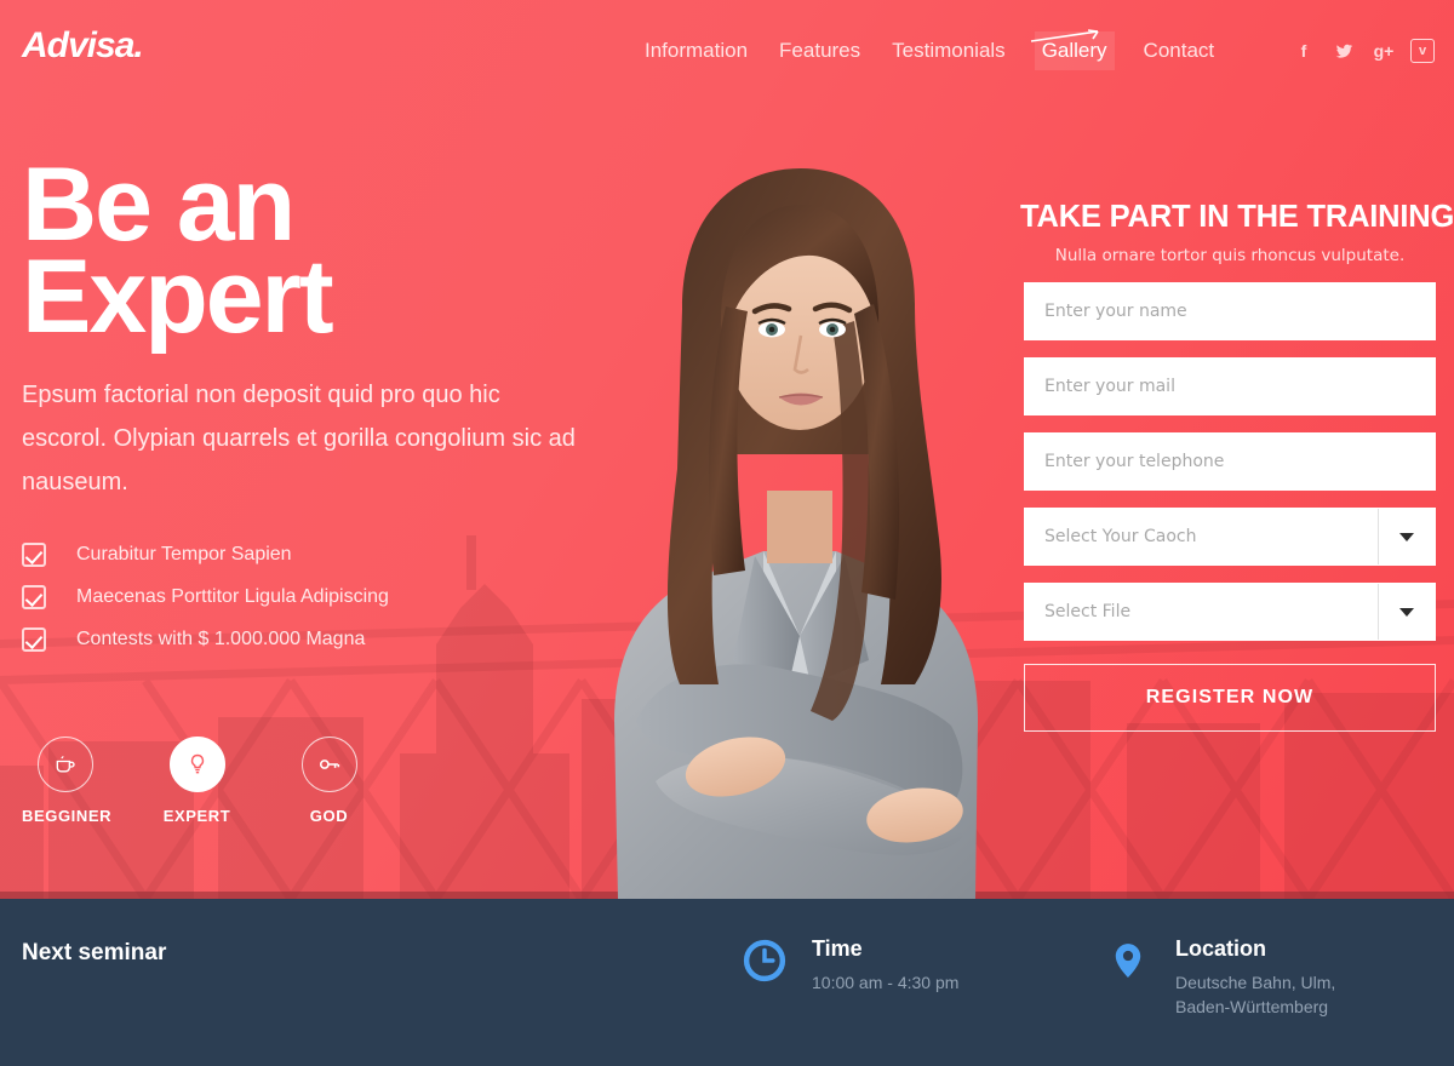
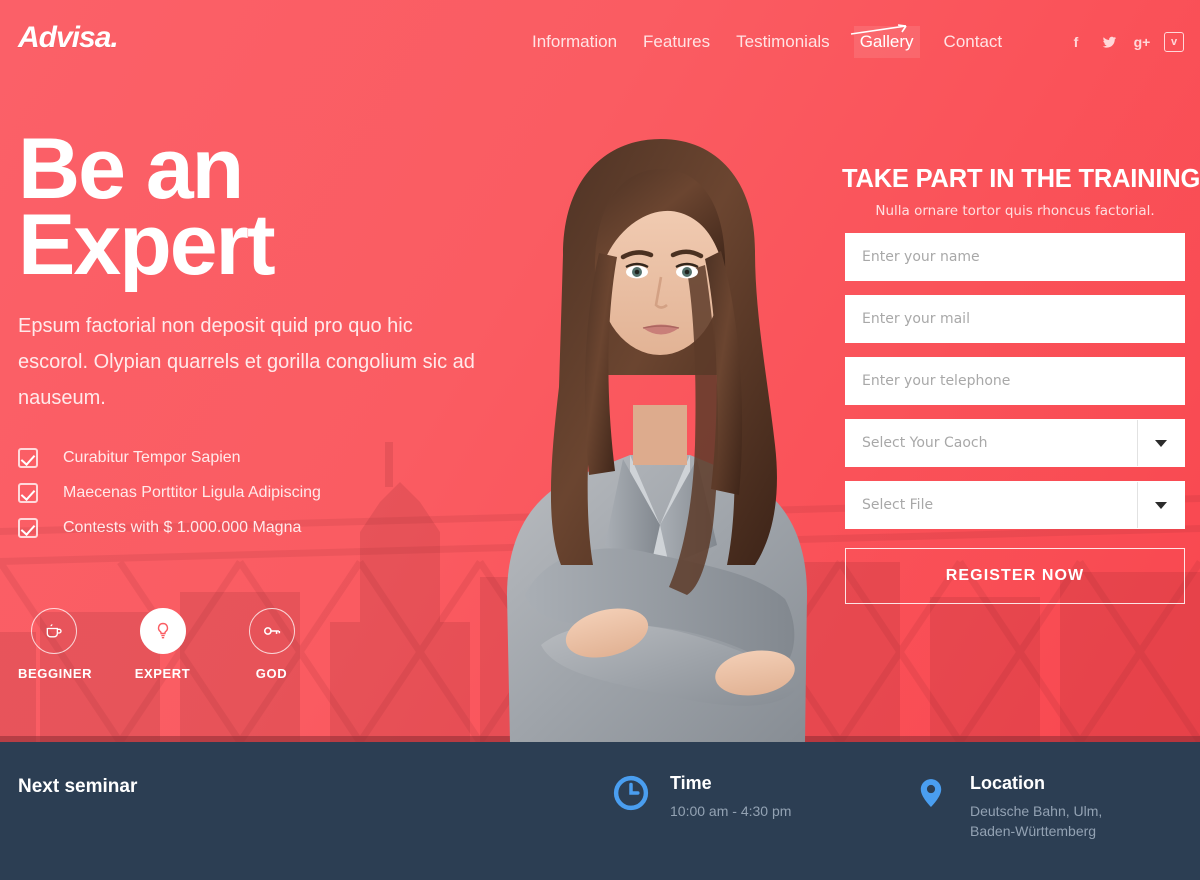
  Advisa.
  Information
  Features
  Testimonials
  Gallery
  Contact
  f
  g+
  v
  Be an
  Expert
  Epsum factorial non deposit quid pro quo hic escorol. Olypian quarrels et gorilla congolium sic ad nauseum.
  Curabitur Tempor Sapien
  Maecenas Porttitor Ligula Adipiscing
  Contests with $ 1.000.000 Magna
  BEGGINER
  EXPERT
  GOD
  TAKE PART IN THE TRAINING
- Nulla ornare tortor quis rhoncus vulputate.
+ Nulla ornare tortor quis rhoncus factorial.
  Enter your name
  Enter your mail
  Enter your telephone
  Select Your Caoch
  Select File
  REGISTER NOW
  Next seminar
  Time
  10:00 am - 4:30 pm
  Location
  Deutsche Bahn, Ulm,
  Baden-Württemberg
